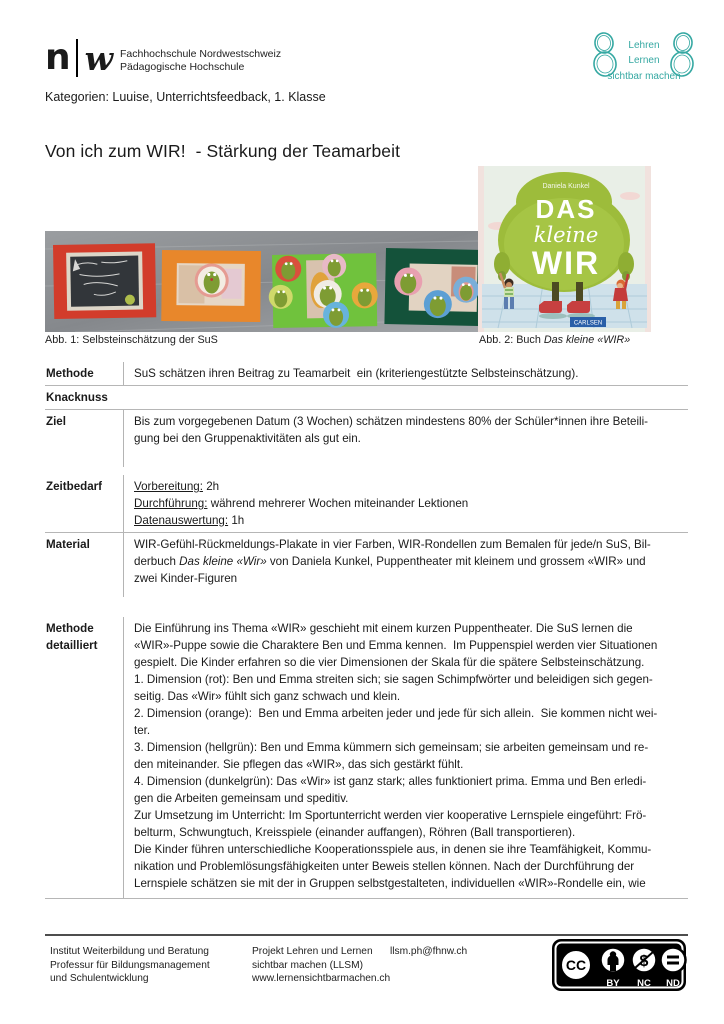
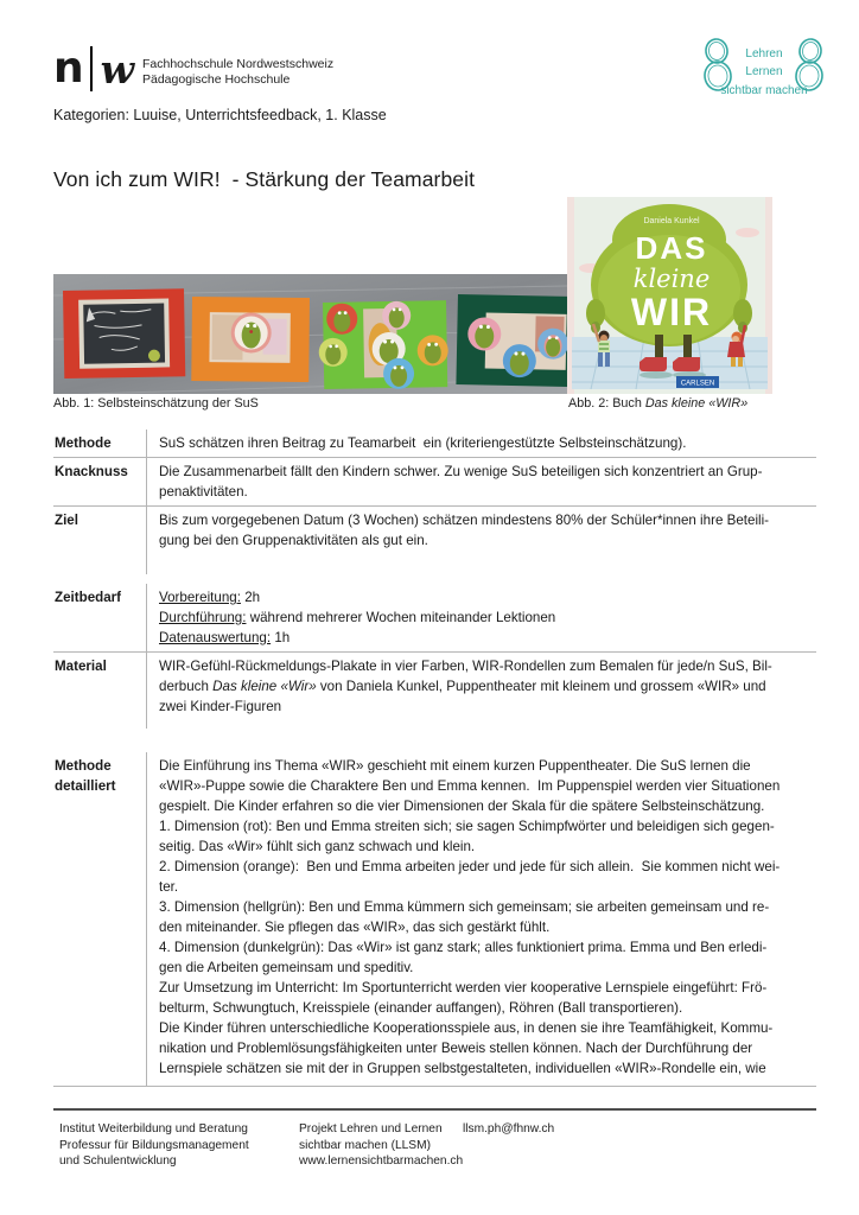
  n
  w
  Fachhochschule Nordwestschweiz
  Pädagogische Hochschule
  Lehren
  Lernen
  sichtbar machen
  Kategorien: Luuise, Unterrichtsfeedback, 1. Klasse
  Von ich zum WIR! - Stärkung der Teamarbeit
  DAS
  kleine
  WIR
  Abb. 1: Selbsteinschätzung der SuS
  Abb. 2: Buch Das kleine «WIR»
  Methode
  SuS schätzen ihren Beitrag zu Teamarbeit ein (kriteriengestützte Selbsteinschätzung).
  Knacknuss
+ Die Zusammenarbeit fällt den Kindern schwer. Zu wenige SuS beteiligen sich konzentriert an Grup-
+ penaktivitäten.
  Ziel
  Bis zum vorgegebenen Datum (3 Wochen) schätzen mindestens 80% der Schüler*innen ihre Beteili-
  gung bei den Gruppenaktivitäten als gut ein.
  Zeitbedarf
  Vorbereitung: 2h Durchführung: während mehrerer Wochen miteinander Lektionen Datenauswertung: 1h
  Material
  WIR-Gefühl-Rückmeldungs-Plakate in vier Farben, WIR-Rondellen zum Bemalen für jede/n SuS, Bil-
  derbuch Das kleine «Wir» von Daniela Kunkel, Puppentheater mit kleinem und grossem «WIR» und
  zwei Kinder-Figuren
  Methode
  detailliert
  Die Einführung ins Thema «WIR» geschieht mit einem kurzen Puppentheater. Die SuS lernen die
  «WIR»-Puppe sowie die Charaktere Ben und Emma kennen. Im Puppenspiel werden vier Situationen
  gespielt. Die Kinder erfahren so die vier Dimensionen der Skala für die spätere Selbsteinschätzung.
  1. Dimension (rot): Ben und Emma streiten sich; sie sagen Schimpfwörter und beleidigen sich gegen-
  seitig. Das «Wir» fühlt sich ganz schwach und klein.
  2. Dimension (orange): Ben und Emma arbeiten jeder und jede für sich allein. Sie kommen nicht wei-
  ter.
  3. Dimension (hellgrün): Ben und Emma kümmern sich gemeinsam; sie arbeiten gemeinsam und re-
  den miteinander. Sie pflegen das «WIR», das sich gestärkt fühlt.
  4. Dimension (dunkelgrün): Das «Wir» ist ganz stark; alles funktioniert prima. Emma und Ben erledi-
  gen die Arbeiten gemeinsam und speditiv.
  Zur Umsetzung im Unterricht: Im Sportunterricht werden vier kooperative Lernspiele eingeführt: Frö-
  belturm, Schwungtuch, Kreisspiele (einander auffangen), Röhren (Ball transportieren).
  Die Kinder führen unterschiedliche Kooperationsspiele aus, in denen sie ihre Teamfähigkeit, Kommu-
  nikation und Problemlösungsfähigkeiten unter Beweis stellen können. Nach der Durchführung der
  Lernspiele schätzen sie mit der in Gruppen selbstgestalteten, individuellen «WIR»-Rondelle ein, wie
  Institut Weiterbildung und Beratung
  Professur für Bildungsmanagement
  und Schulentwicklung
  Projekt Lehren und Lernen
  sichtbar machen (LLSM)
  www.lernensichtbarmachen.ch
  llsm.ph@fhnw.ch
- CC
- $
- BY
- NC
- ND
